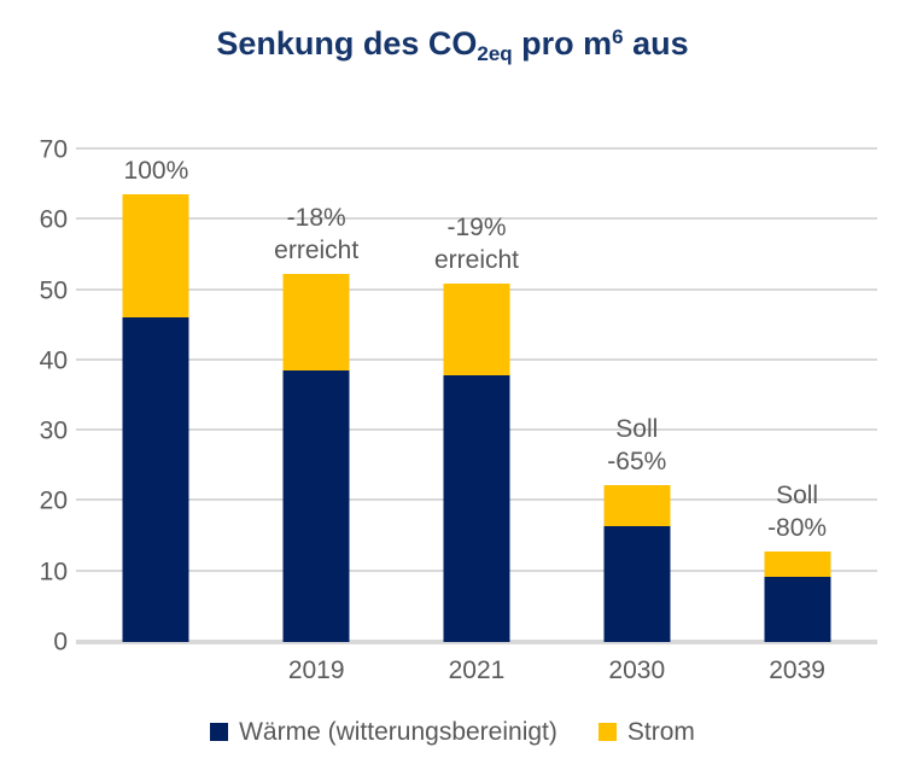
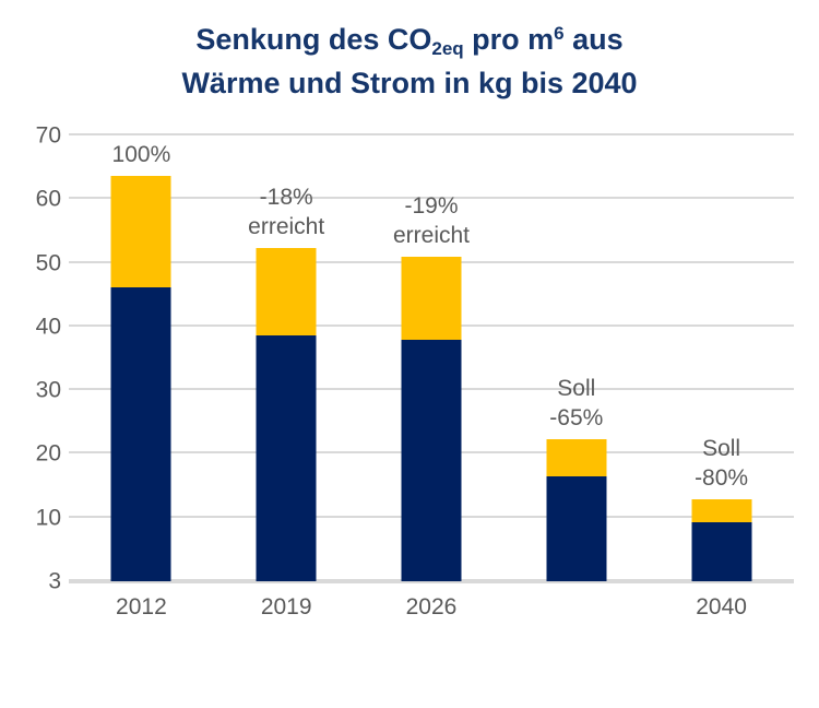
  Senkung des CO2eq pro m6 aus
+ Wärme und Strom in kg bis 2040
- 0
+ 3
  10
  20
  30
  40
  50
  60
  70
  100%
  -18%
  erreicht
  -19%
  erreicht
  Soll
  -65%
  Soll
  -80%
+ 2012
  2019
- 2021
+ 2026
- 2030
- 2039
+ 2040
- Wärme (witterungsbereinigt)
- Strom
